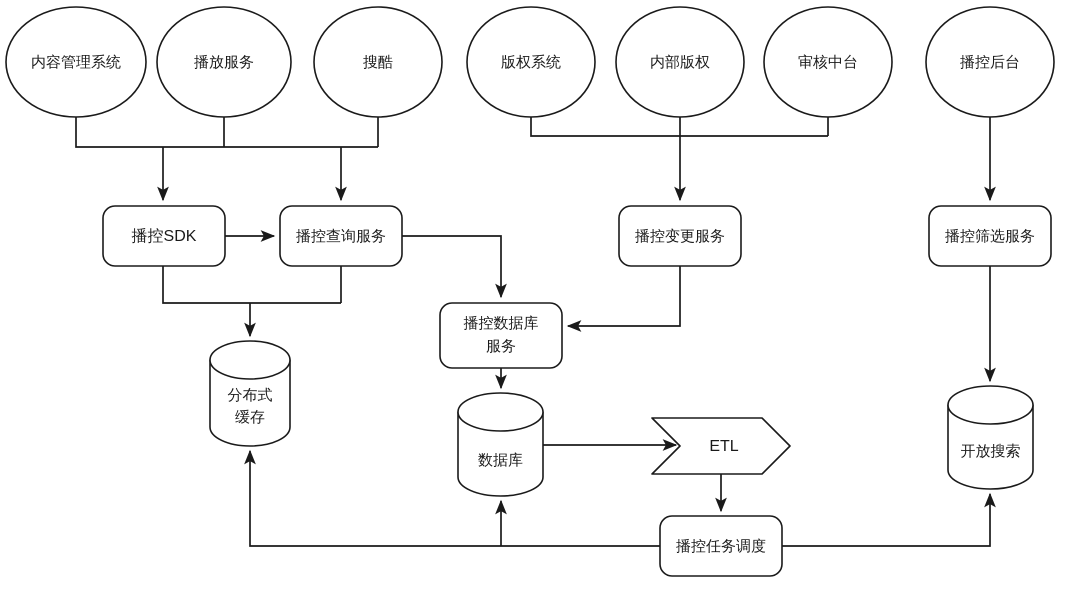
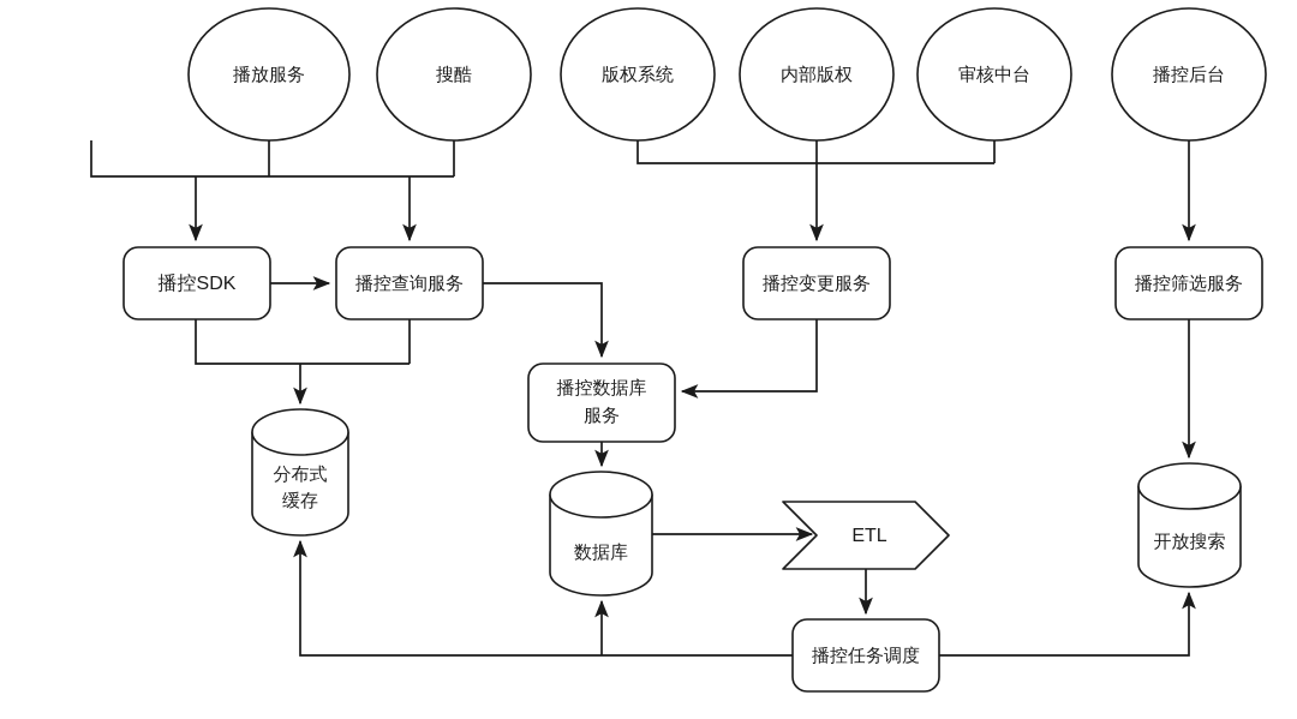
- 内容管理系统
  播放服务
  搜酷
  版权系统
  内部版权
  审核中台
  播控后台
  播控SDK
  播控查询服务
  播控变更服务
  播控筛选服务
  播控数据库
  服务
  播控任务调度
  分布式
  缓存
  数据库
  开放搜索
  ETL
